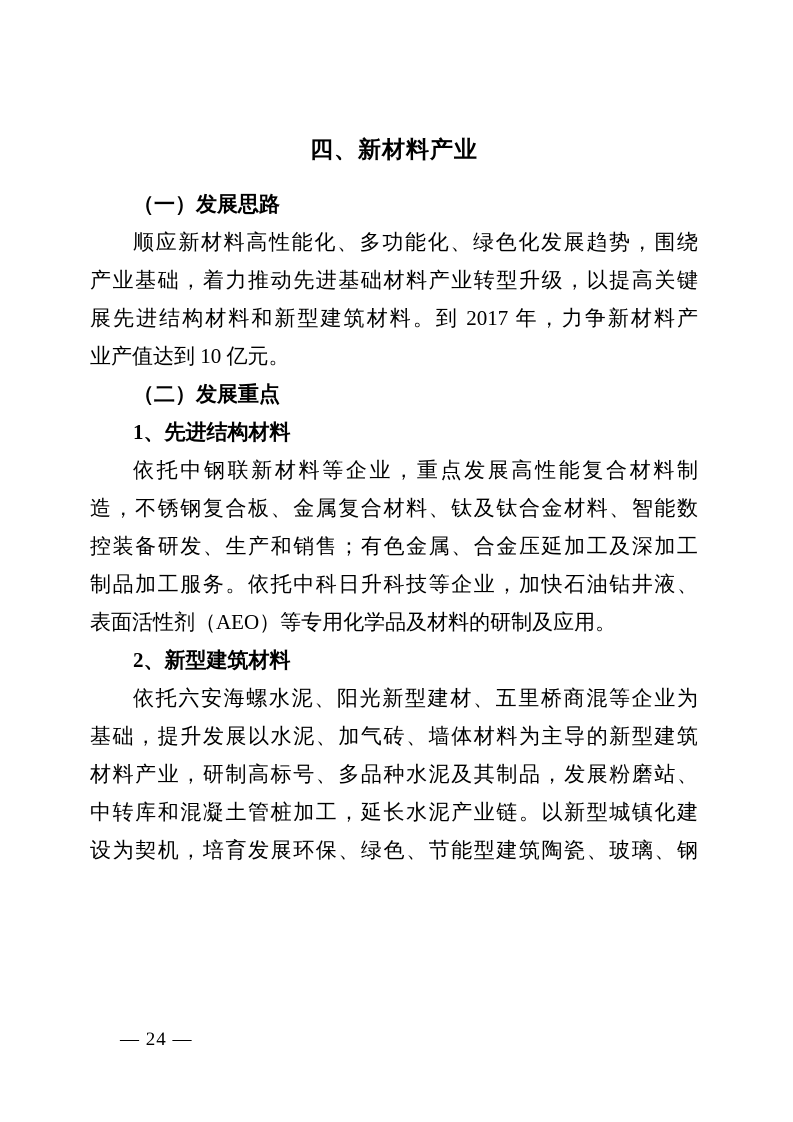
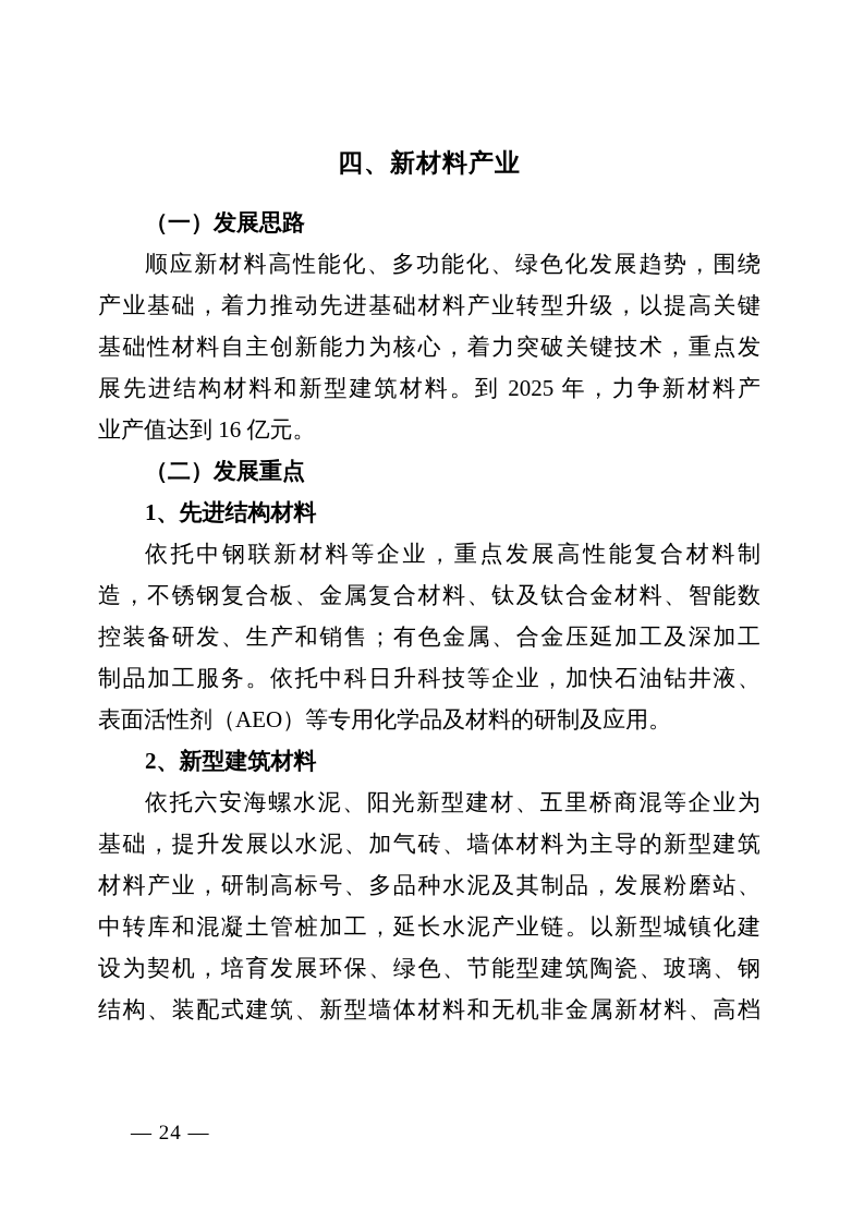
  四、新材料产业
  （一）发展思路
  顺应新材料高性能化、多功能化、绿色化发展趋势，围绕
  产业基础，着力推动先进基础材料产业转型升级，以提高关键
+ 基础性材料自主创新能力为核心，着力突破关键技术，重点发
- 展先进结构材料和新型建筑材料。到 2017 年，力争新材料产
+ 展先进结构材料和新型建筑材料。到 2025 年，力争新材料产
- 业产值达到 10 亿元。
+ 业产值达到 16 亿元。
  （二）发展重点
  1、先进结构材料
  依托中钢联新材料等企业，重点发展高性能复合材料制
  造，不锈钢复合板、金属复合材料、钛及钛合金材料、智能数
  控装备研发、生产和销售；有色金属、合金压延加工及深加工
  制品加工服务。依托中科日升科技等企业，加快石油钻井液、
  表面活性剂（AEO）等专用化学品及材料的研制及应用。
  2、新型建筑材料
  依托六安海螺水泥、阳光新型建材、五里桥商混等企业为
  基础，提升发展以水泥、加气砖、墙体材料为主导的新型建筑
  材料产业，研制高标号、多品种水泥及其制品，发展粉磨站、
  中转库和混凝土管桩加工，延长水泥产业链。以新型城镇化建
  设为契机，培育发展环保、绿色、节能型建筑陶瓷、玻璃、钢
+ 结构、装配式建筑、新型墙体材料和无机非金属新材料、高档
  — 24 —
